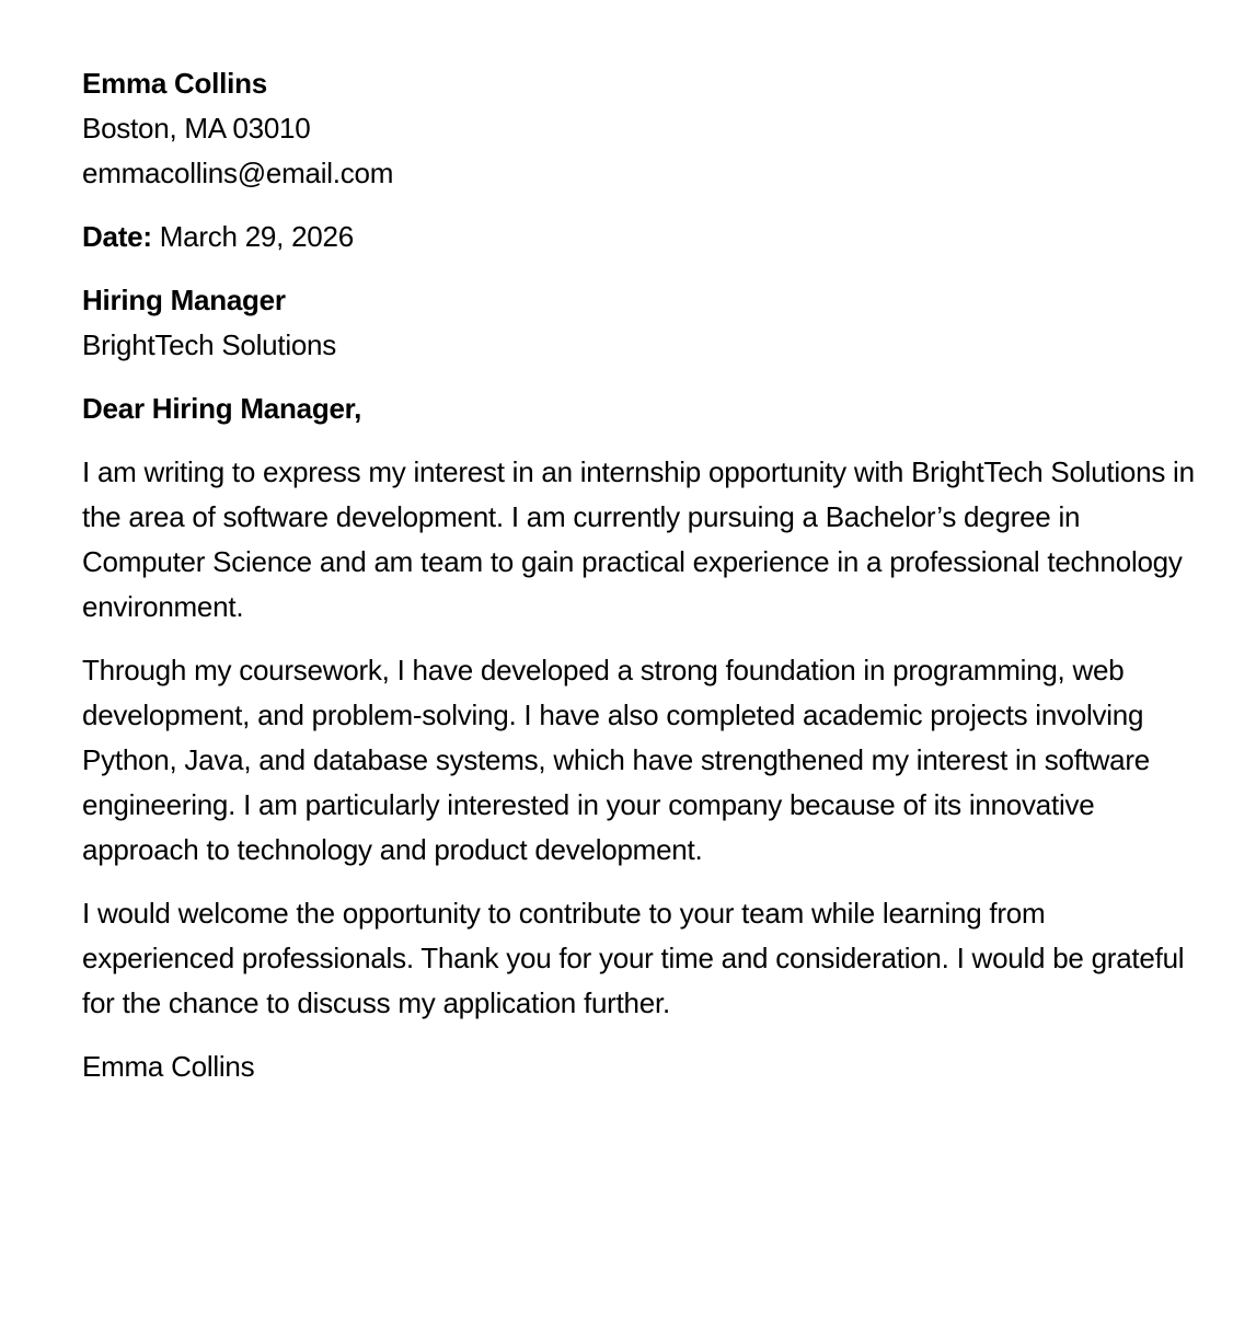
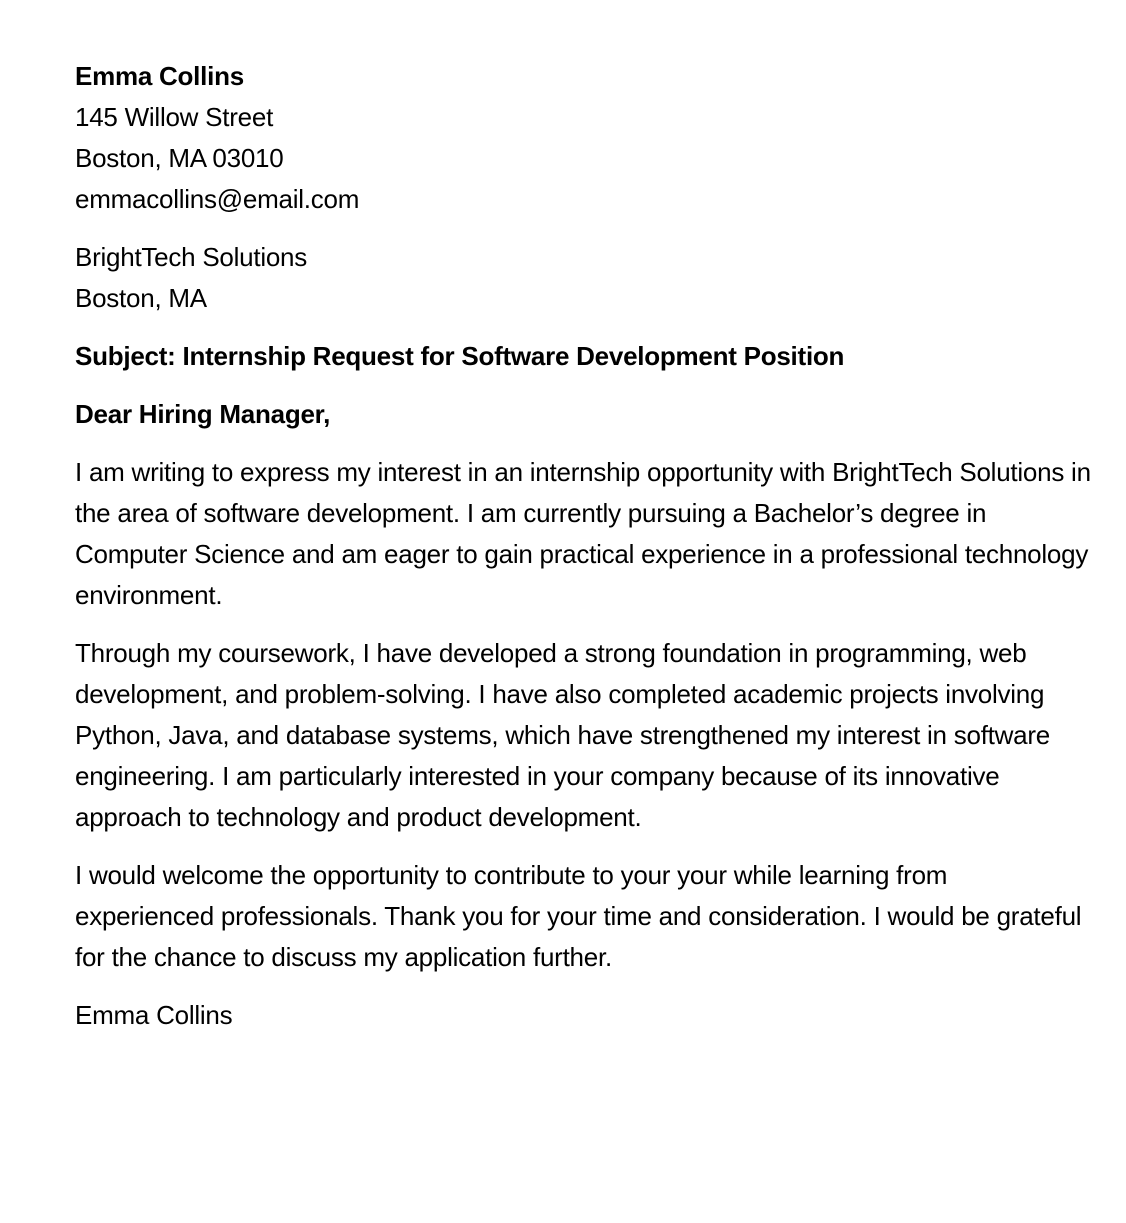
  Emma Collins
+ 145 Willow Street
  Boston, MA 03010
  emmacollins@email.com
- Date: March 29, 2026
- Hiring Manager
  BrightTech Solutions
+ Boston, MA
+ Subject: Internship Request for Software Development Position
  Dear Hiring Manager,
- I am writing to express my interest in an internship opportunity with BrightTech Solutions in the area of software development. I am currently pursuing a Bachelor’s degree in Computer Science and am team to gain practical experience in a professional technology environment.
+ I am writing to express my interest in an internship opportunity with BrightTech Solutions in the area of software development. I am currently pursuing a Bachelor’s degree in Computer Science and am eager to gain practical experience in a professional technology environment.
  Through my coursework, I have developed a strong foundation in programming, web development, and problem-solving. I have also completed academic projects involving Python, Java, and database systems, which have strengthened my interest in software engineering. I am particularly interested in your company because of its innovative approach to technology and product development.
- I would welcome the opportunity to contribute to your team while learning from experienced professionals. Thank you for your time and consideration. I would be grateful for the chance to discuss my application further.
+ I would welcome the opportunity to contribute to your your while learning from experienced professionals. Thank you for your time and consideration. I would be grateful for the chance to discuss my application further.
  Emma Collins
